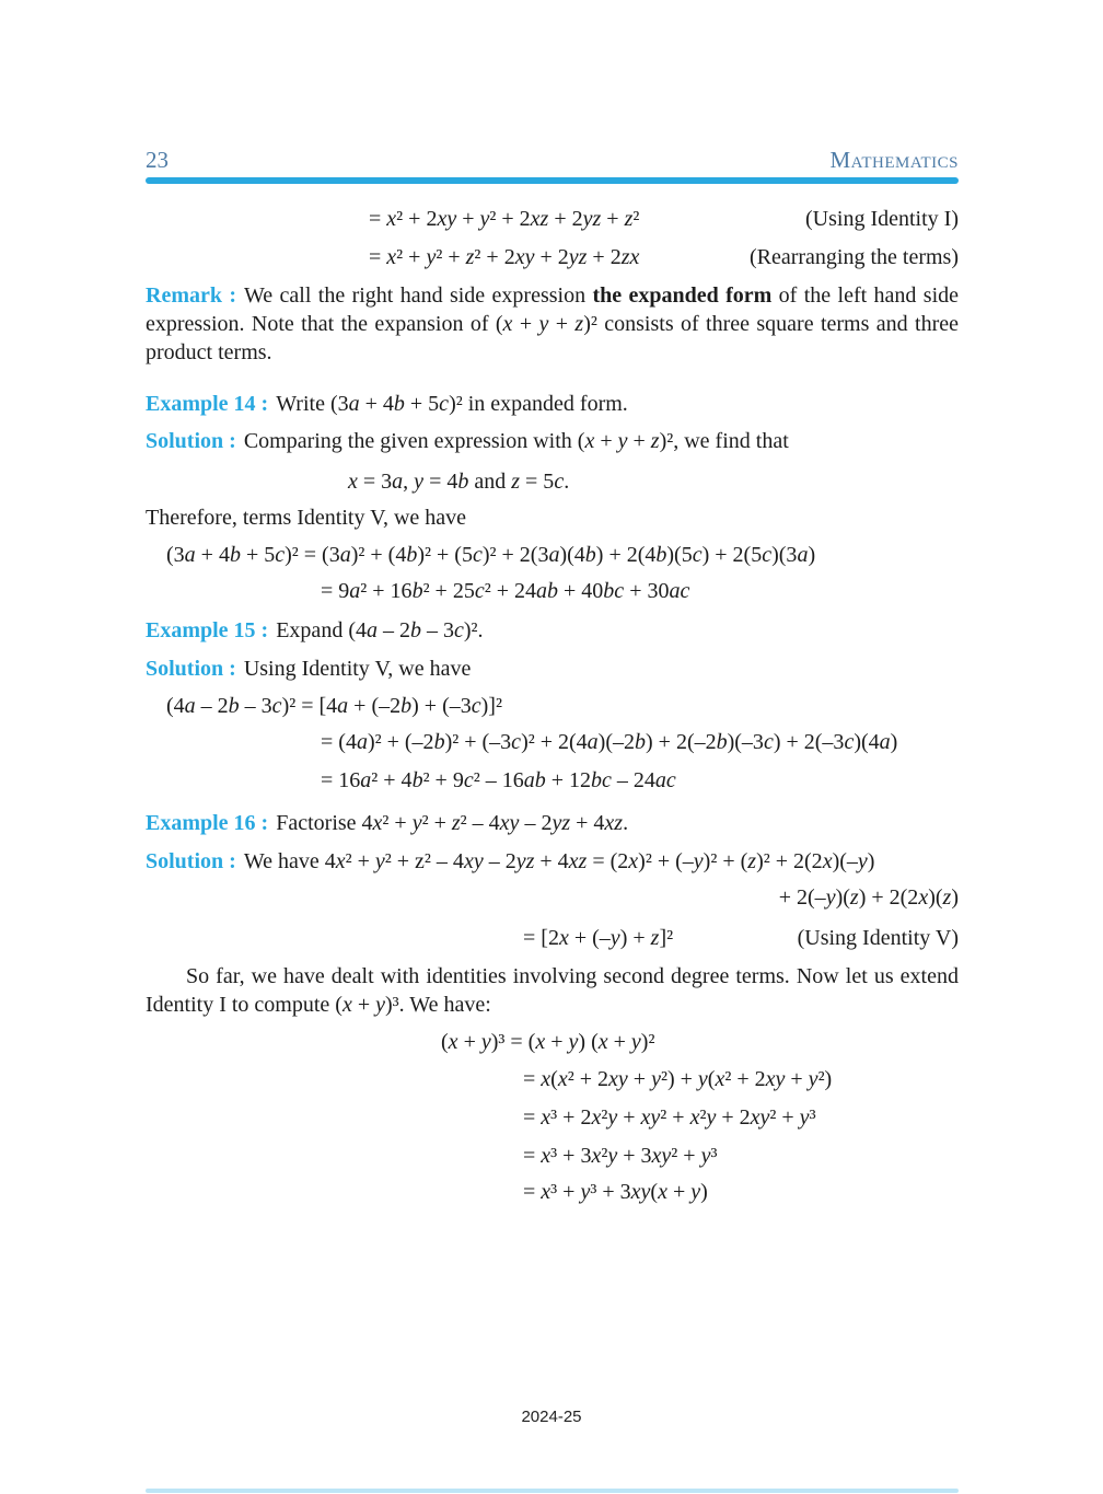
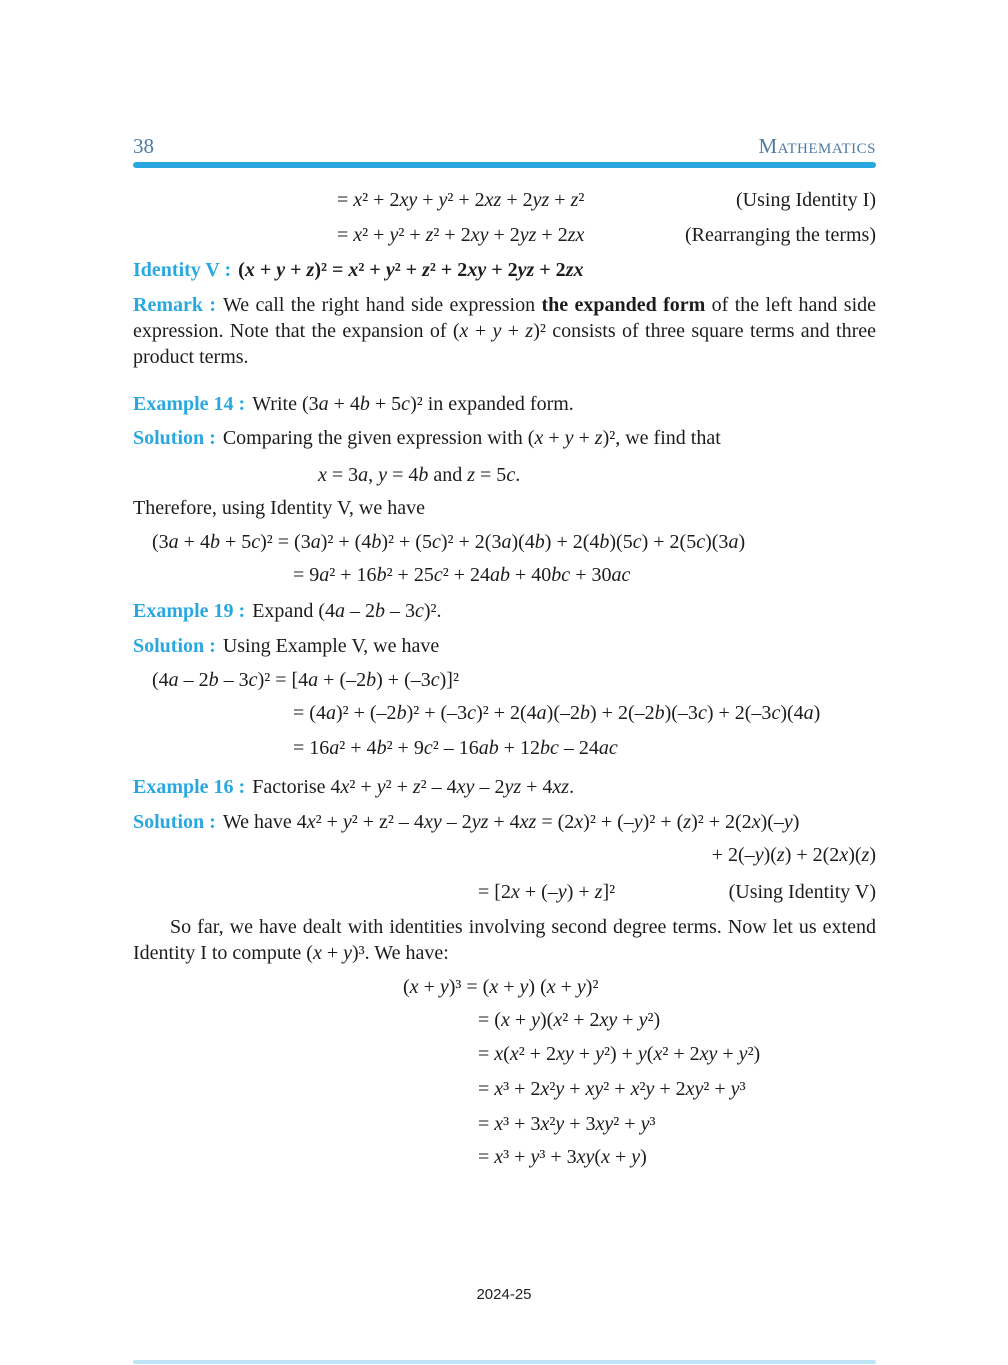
- 23
+ 38
  Mathematics
  = x² + 2xy + y² + 2xz + 2yz + z²
  (Using Identity I)
  = x² + y² + z² + 2xy + 2yz + 2zx
  (Rearranging the terms)
+ Identity V : (x + y + z)² = x² + y² + z² + 2xy + 2yz + 2zx
  Remark : We call the right hand side expression the expanded form of the left hand side expression. Note that the expansion of (x + y + z)² consists of three square terms and three product terms.
  Example 14 : Write (3a + 4b + 5c)² in expanded form.
  Solution : Comparing the given expression with (x + y + z)², we find that
  x = 3a, y = 4b and z = 5c.
- Therefore, terms Identity V, we have
+ Therefore, using Identity V, we have
  (3a + 4b + 5c)² = (3a)² + (4b)² + (5c)² + 2(3a)(4b) + 2(4b)(5c) + 2(5c)(3a)
  = 9a² + 16b² + 25c² + 24ab + 40bc + 30ac
- Example 15 : Expand (4a – 2b – 3c)².
+ Example 19 : Expand (4a – 2b – 3c)².
- Solution : Using Identity V, we have
+ Solution : Using Example V, we have
  (4a – 2b – 3c)² = [4a + (–2b) + (–3c)]²
  = (4a)² + (–2b)² + (–3c)² + 2(4a)(–2b) + 2(–2b)(–3c) + 2(–3c)(4a)
  = 16a² + 4b² + 9c² – 16ab + 12bc – 24ac
  Example 16 : Factorise 4x² + y² + z² – 4xy – 2yz + 4xz.
  Solution : We have 4x² + y² + z² – 4xy – 2yz + 4xz = (2x)² + (–y)² + (z)² + 2(2x)(–y)
  + 2(–y)(z) + 2(2x)(z)
  = [2x + (–y) + z]²
  (Using Identity V)
  So far, we have dealt with identities involving second degree terms. Now let us extend Identity I to compute (x + y)³. We have:
  (x + y)³ = (x + y) (x + y)²
+ = (x + y)(x² + 2xy + y²)
  = x(x² + 2xy + y²) + y(x² + 2xy + y²)
  = x³ + 2x²y + xy² + x²y + 2xy² + y³
  = x³ + 3x²y + 3xy² + y³
  = x³ + y³ + 3xy(x + y)
  2024-25
